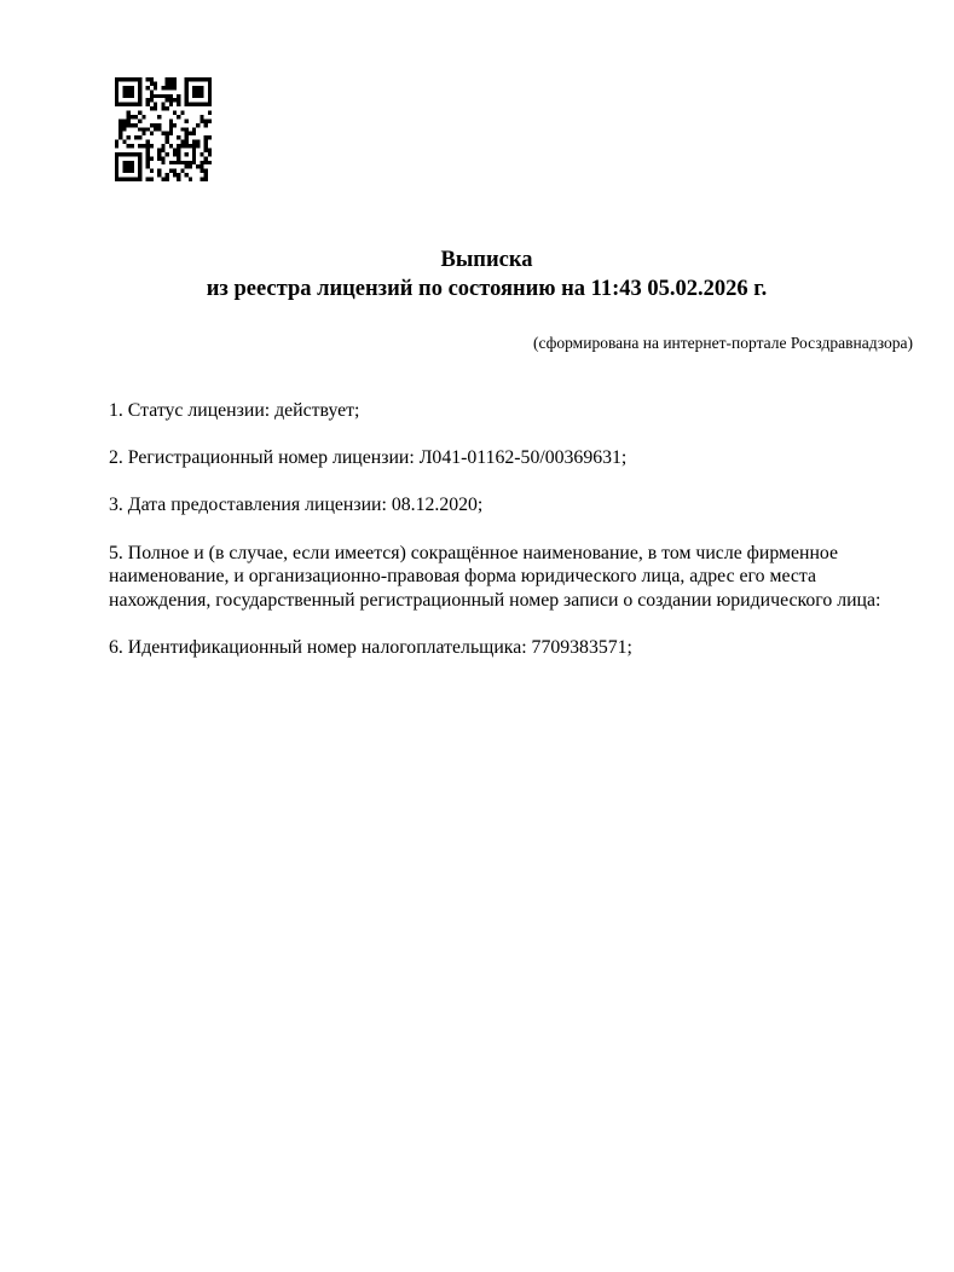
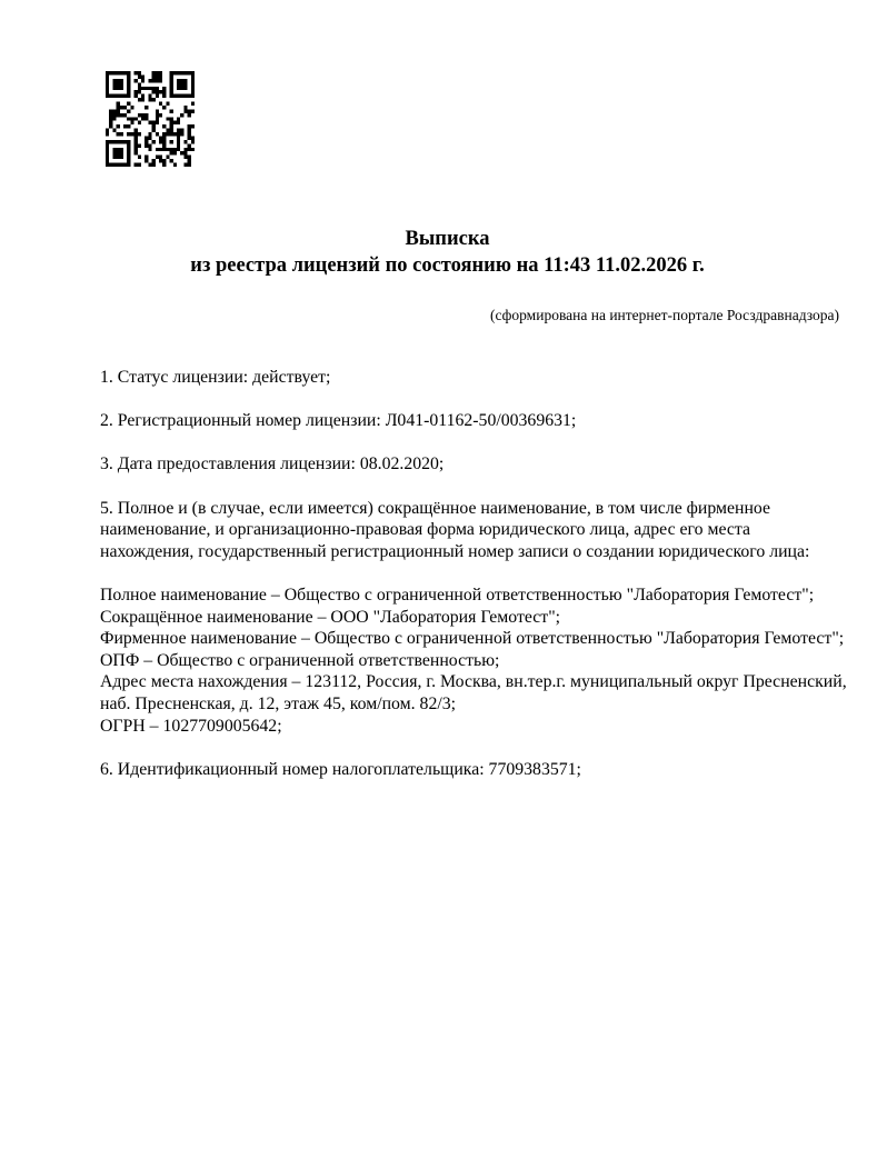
  Выписка
- из реестра лицензий по состоянию на 11:43 05.02.2026 г.
+ из реестра лицензий по состоянию на 11:43 11.02.2026 г.
  (сформирована на интернет-портале Росздравнадзора)
  1. Статус лицензии: действует;
  2. Регистрационный номер лицензии: Л041-01162-50/00369631;
- 3. Дата предоставления лицензии: 08.12.2020;
+ 3. Дата предоставления лицензии: 08.02.2020;
  5. Полное и (в случае, если имеется) сокращённое наименование, в том числе фирменное наименование, и организационно-правовая форма юридического лица, адрес его места нахождения, государственный регистрационный номер записи о создании юридического лица:
+ Полное наименование – Общество с ограниченной ответственностью "Лаборатория Гемотест";
+ Сокращённое наименование – ООО "Лаборатория Гемотест";
+ Фирменное наименование – Общество с ограниченной ответственностью "Лаборатория Гемотест";
+ ОПФ – Общество с ограниченной ответственностью;
+ Адрес места нахождения – 123112, Россия, г. Москва, вн.тер.г. муниципальный округ Пресненский, наб. Пресненская, д. 12, этаж 45, ком/пом. 82/3;
+ ОГРН – 1027709005642;
  6. Идентификационный номер налогоплательщика: 7709383571;
